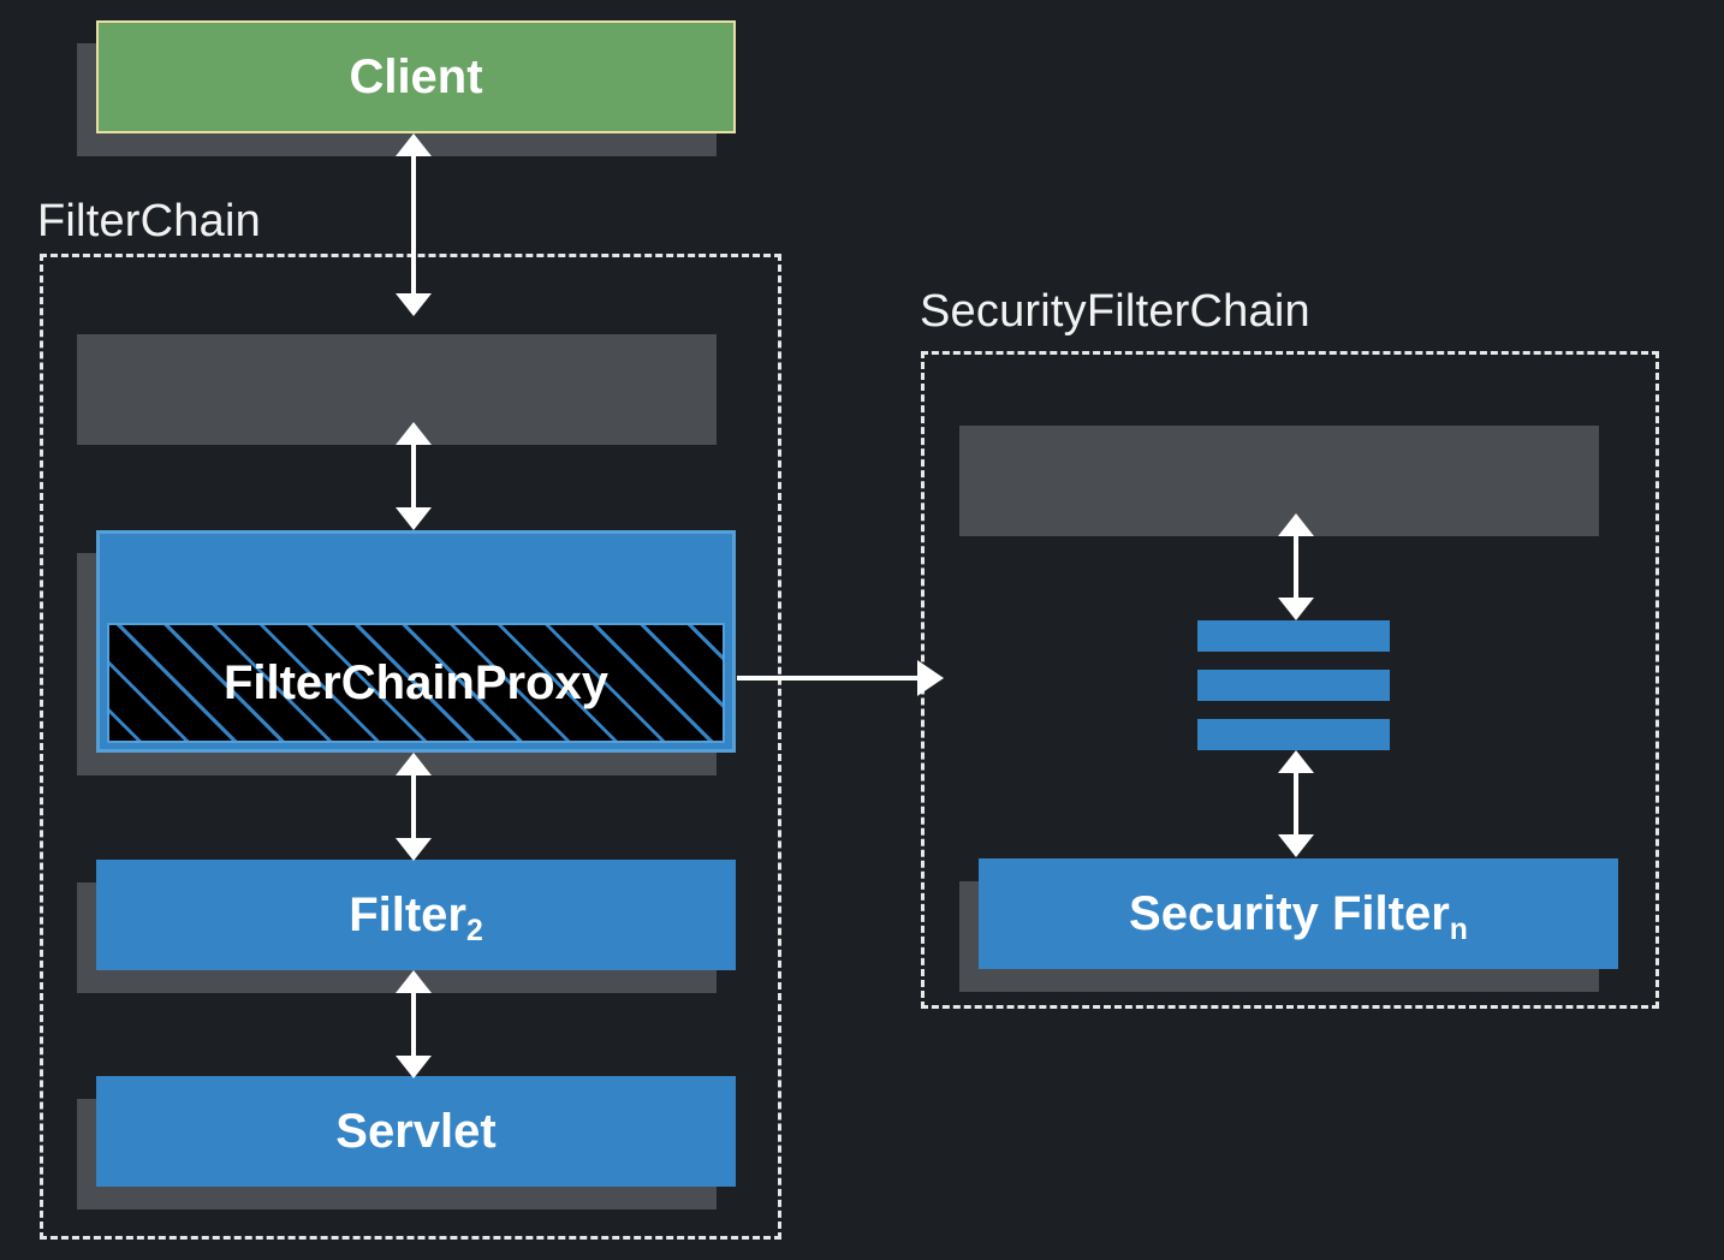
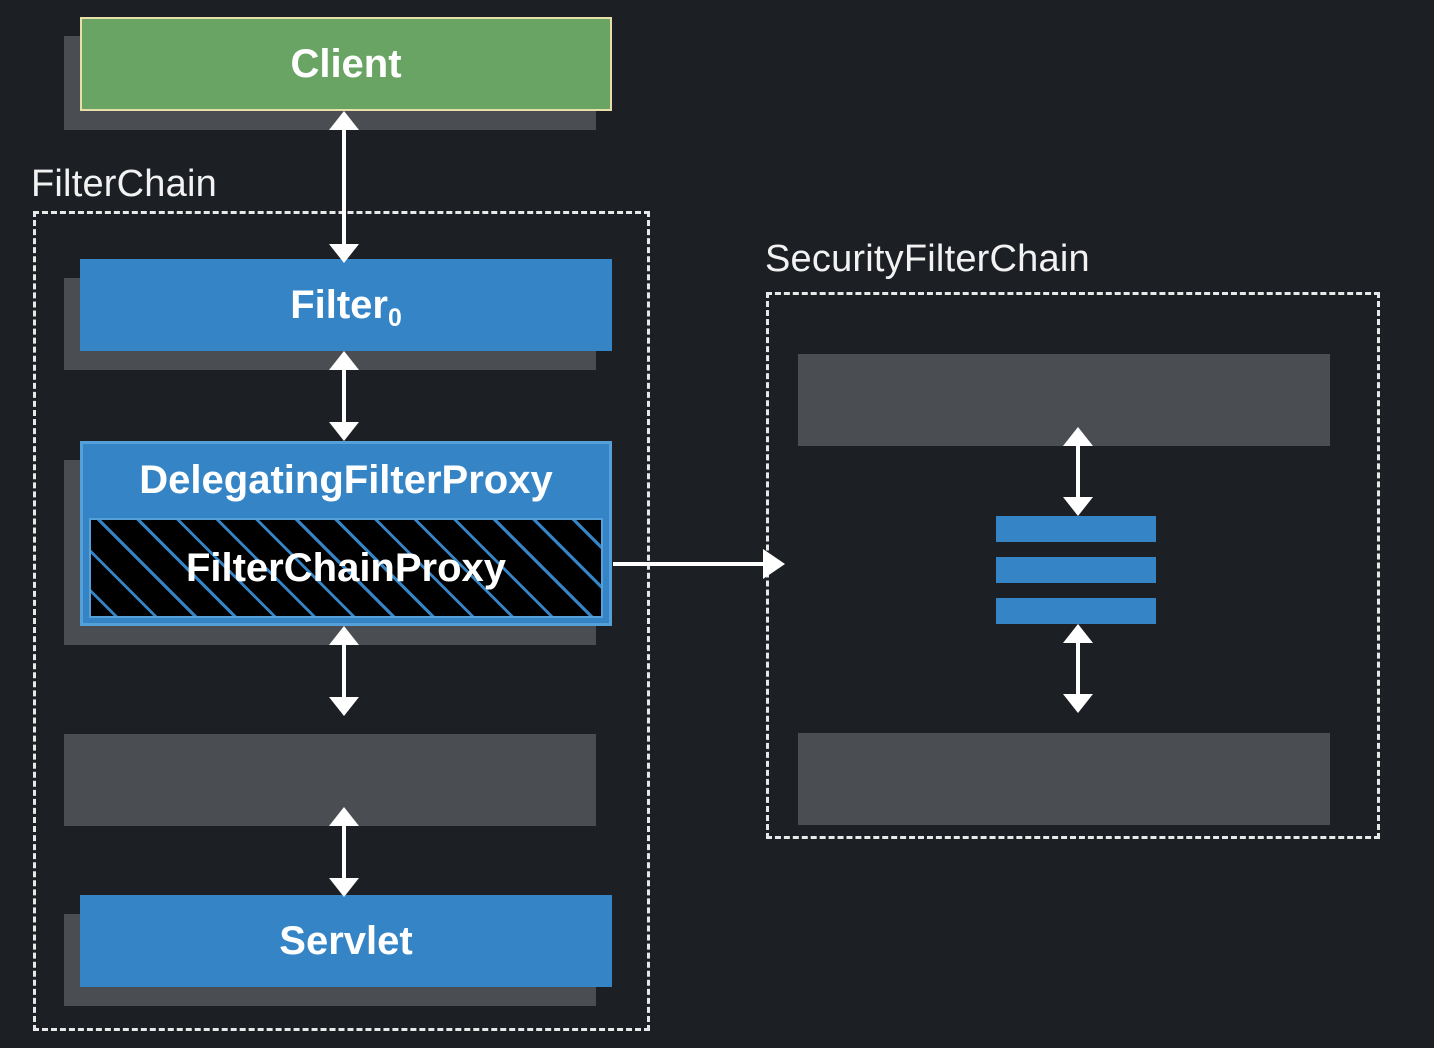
  FilterChain
  SecurityFilterChain
  Client
+ Filter0
+ DelegatingFilterProxy
  FilterChainProxy
- Filter2
  Servlet
- Security Filtern
